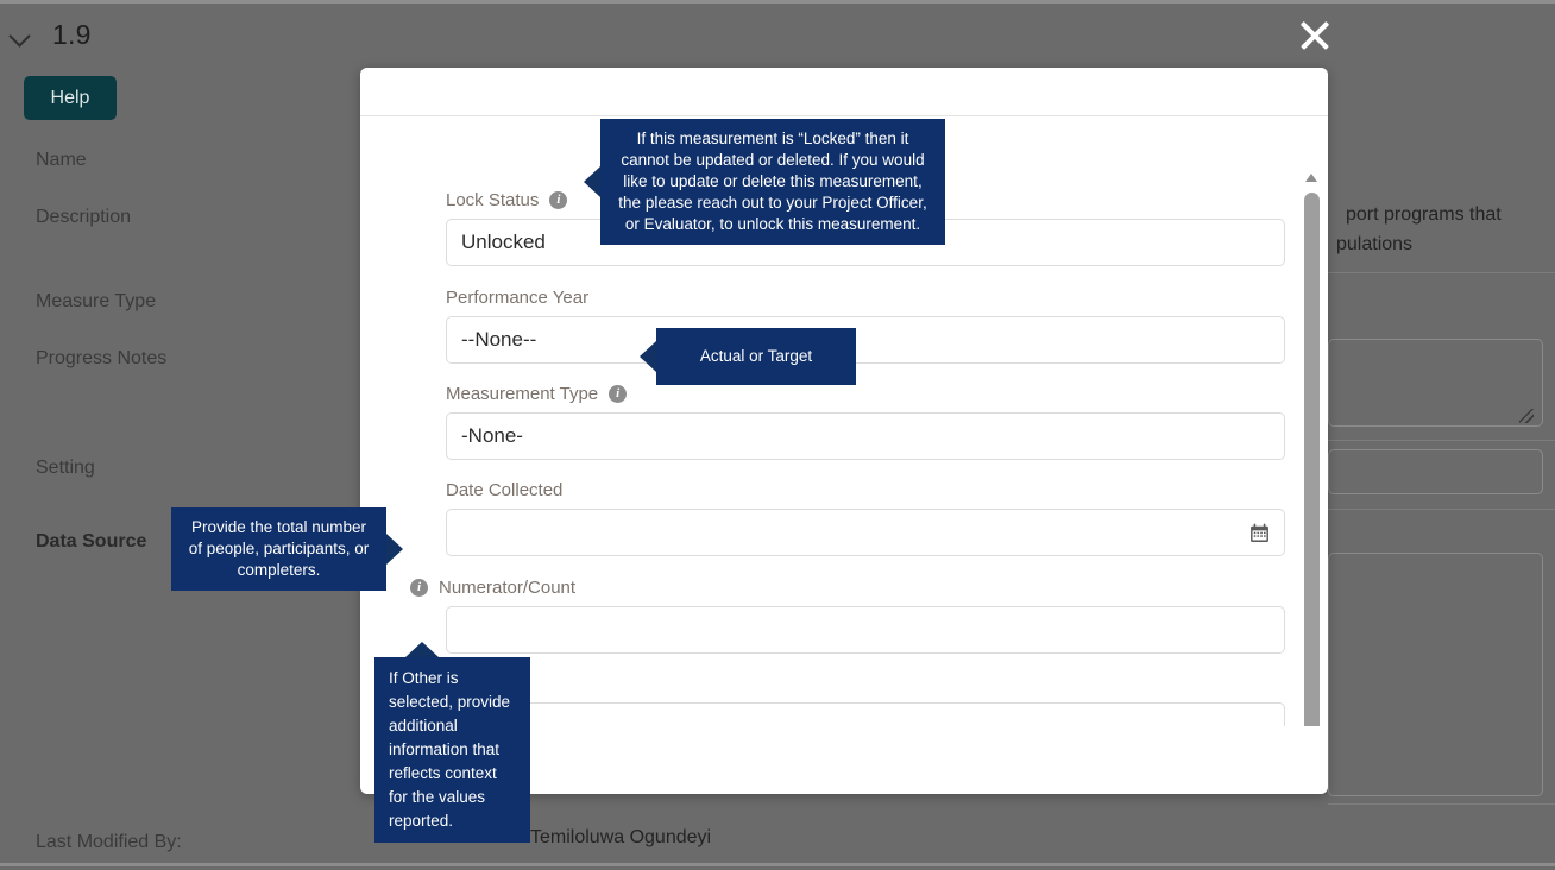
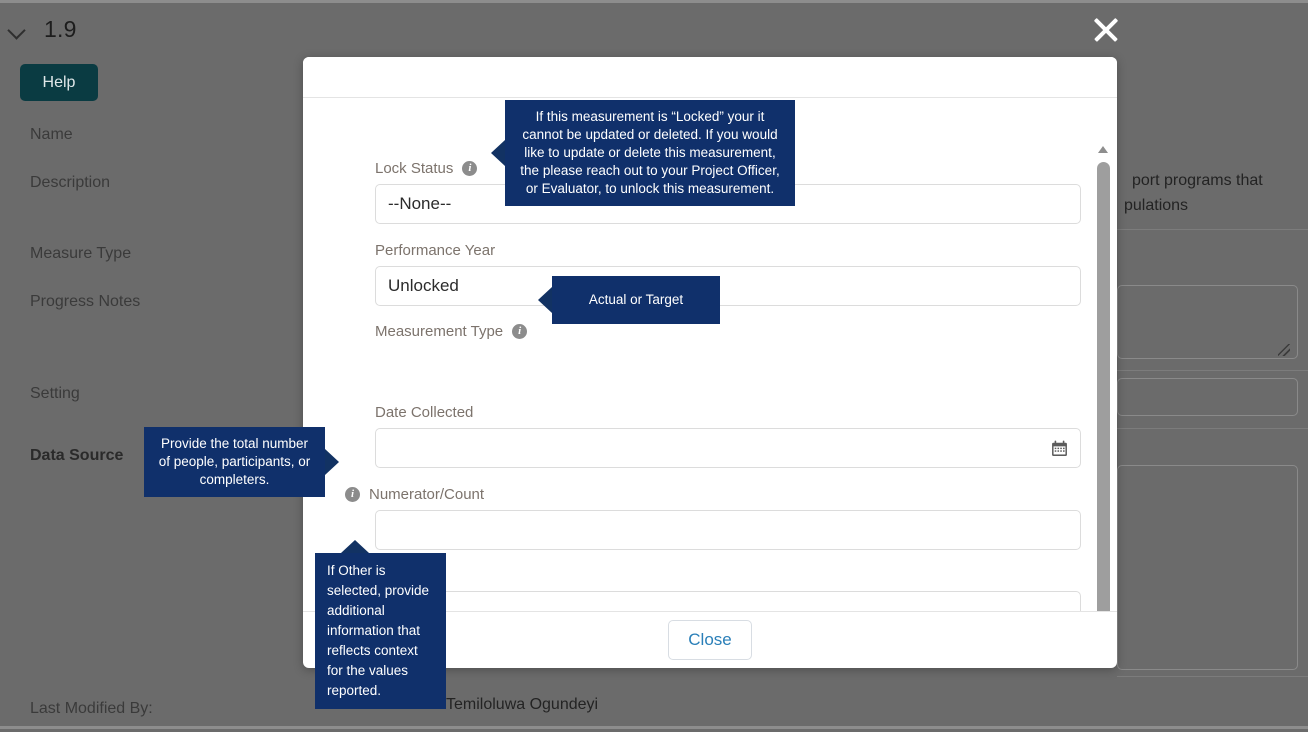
  1.9
  Help
  Name
  Description
  Measure Type
  Progress Notes
  Setting
  Data Source
  Last Modified By:
  port programs that
  pulations
  Temiloluwa Ogundeyi
  Lock Status
  i
- Unlocked
+ --None--
  Performance Year
- --None--
+ Unlocked
  Measurement Type
  i
- -None-
  Date Collected
  i
  Numerator/Count
+ Close
- If this measurement is “Locked” then it cannot be updated or deleted. If you would like to update or delete this measurement, the please reach out to your Project Officer, or Evaluator, to unlock this measurement.
+ If this measurement is “Locked” your it cannot be updated or deleted. If you would like to update or delete this measurement, the please reach out to your Project Officer, or Evaluator, to unlock this measurement.
  Actual or Target
  Provide the total number of people, participants, or completers.
  If Other is selected, provide additional information that reflects context for the values reported.
